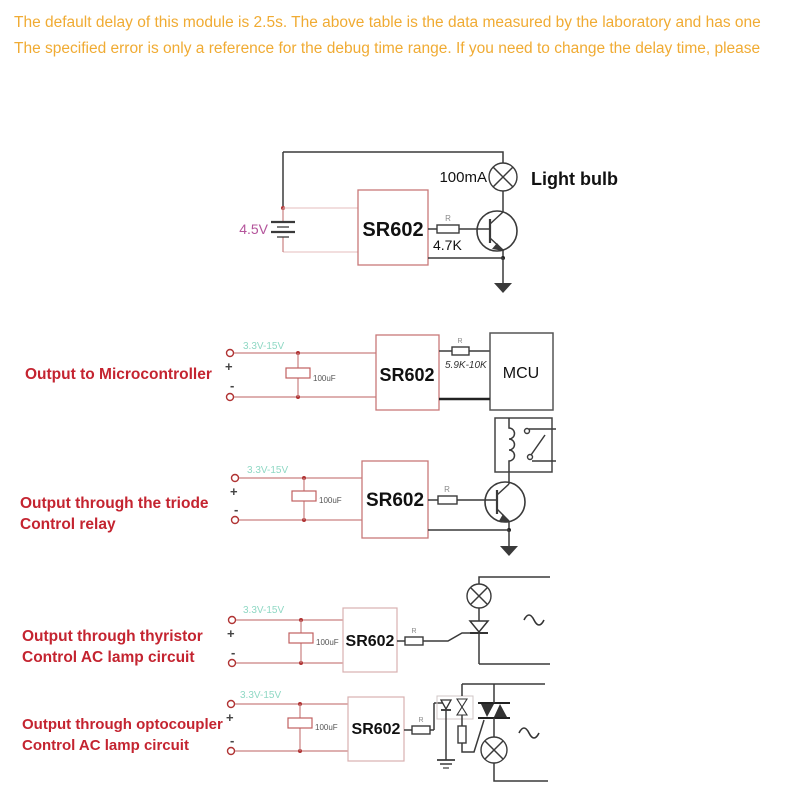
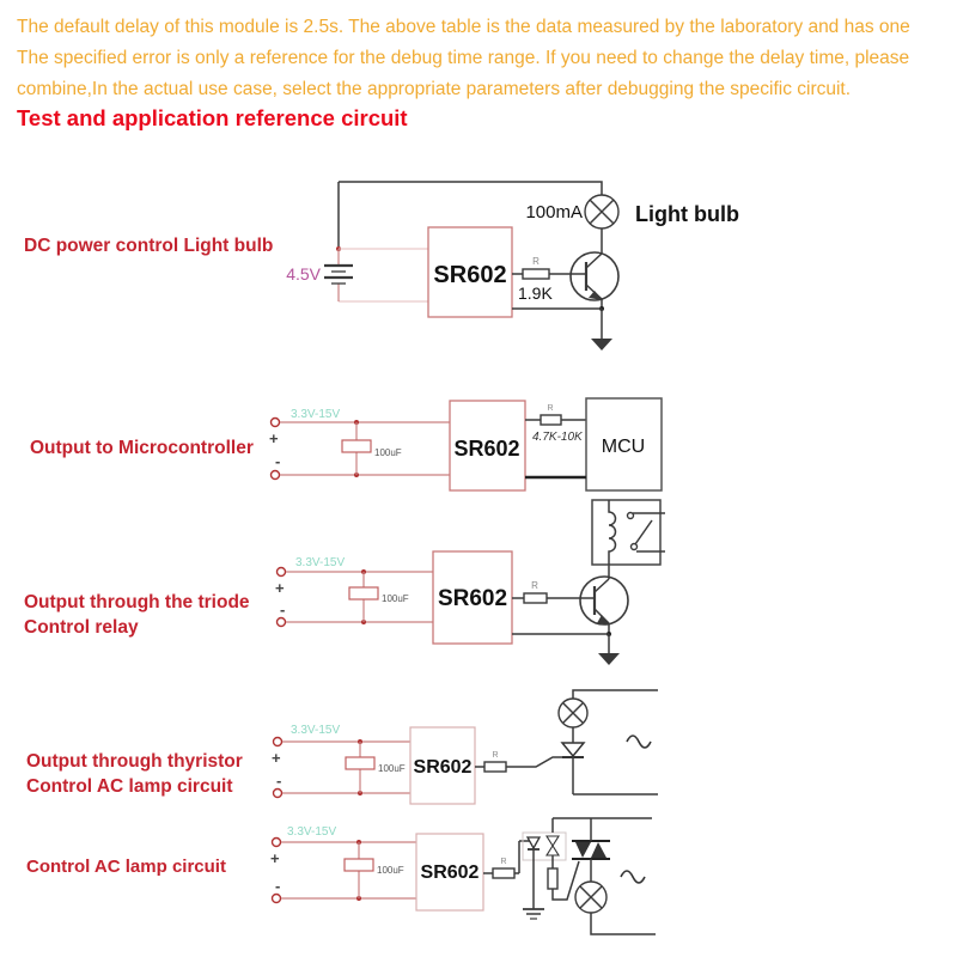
  The default delay of this module is 2.5s. The above table is the data measured by the laboratory and has one
  The specified error is only a reference for the debug time range. If you need to change the delay time, please
+ combine,In the actual use case, select the appropriate parameters after debugging the specific circuit.
+ Test and application reference circuit
+ DC power control Light bulb
  Output to Microcontroller
  Output through the triode
  Control relay
  Output through thyristor
  Control AC lamp circuit
- Output through optocoupler
  Control AC lamp circuit
  100mA
  Light bulb
  4.5V
  SR602
  R
- 4.7K
+ 1.9K
  3.3V-15V
  +
  -
  100uF
  SR602
- 5.9K-10K
+ 4.7K-10K
  MCU
  3.3V-15V
  +
  -
  100uF
  SR602
  R
  3.3V-15V
  +
  -
  100uF
  SR602
  3.3V-15V
  +
  -
  100uF
  SR602
